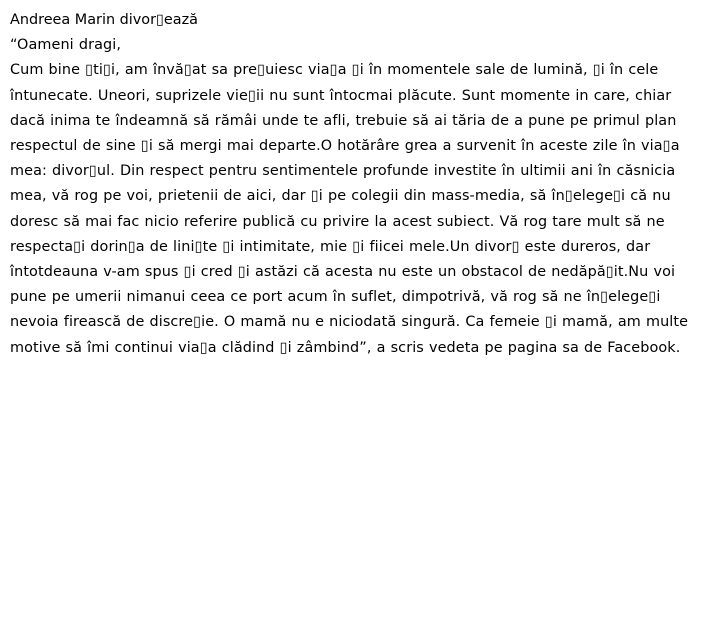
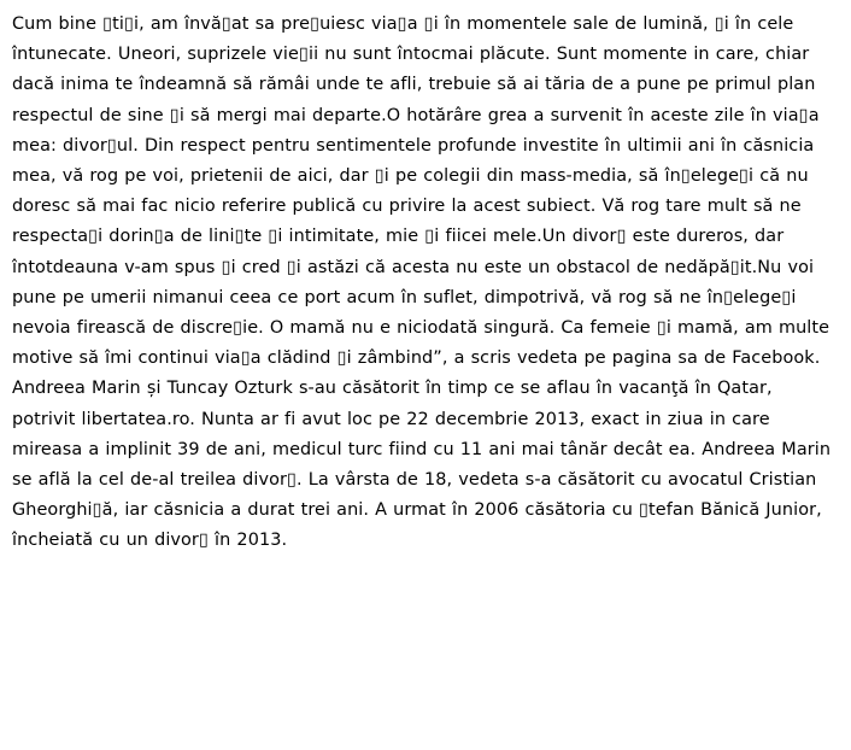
- Andreea Marin divor▯ează
- “Oameni dragi,
  Cum bine ▯ti▯i, am învă▯at sa pre▯uiesc via▯a ▯i în momentele sale de lumină, ▯i în cele întunecate. Uneori, suprizele vie▯ii nu sunt întocmai plăcute. Sunt momente in care, chiar dacă inima te îndeamnă să rămâi unde te afli, trebuie să ai tăria de a pune pe primul plan respectul de sine ▯i să mergi mai departe.O hotărâre grea a survenit în aceste zile în via▯a mea: divor▯ul. Din respect pentru sentimentele profunde investite în ultimii ani în căsnicia mea, vă rog pe voi, prietenii de aici, dar ▯i pe colegii din mass-media, să în▯elege▯i că nu doresc să mai fac nicio referire publică cu privire la acest subiect. Vă rog tare mult să ne respecta▯i dorin▯a de lini▯te ▯i intimitate, mie ▯i fiicei mele.Un divor▯ este dureros, dar întotdeauna v-am spus ▯i cred ▯i astăzi că acesta nu este un obstacol de nedăpă▯it.Nu voi pune pe umerii nimanui ceea ce port acum în suflet, dimpotrivă, vă rog să ne în▯elege▯i nevoia firească de discre▯ie. O mamă nu e niciodată singură. Ca femeie ▯i mamă, am multe motive să îmi continui via▯a clădind ▯i zâmbind”, a scris vedeta pe pagina sa de Facebook.
+ Andreea Marin și Tuncay Ozturk s-au căsătorit în timp ce se aflau în vacanţă în Qatar, potrivit libertatea.ro. Nunta ar fi avut loc pe 22 decembrie 2013, exact in ziua in care mireasa a implinit 39 de ani, medicul turc fiind cu 11 ani mai tânăr decât ea. Andreea Marin se află la cel de-al treilea divor▯. La vârsta de 18, vedeta s-a căsătorit cu avocatul Cristian Gheorghi▯ă, iar căsnicia a durat trei ani. A urmat în 2006 căsătoria cu ▯tefan Bănică Junior, încheiată cu un divor▯ în 2013.
